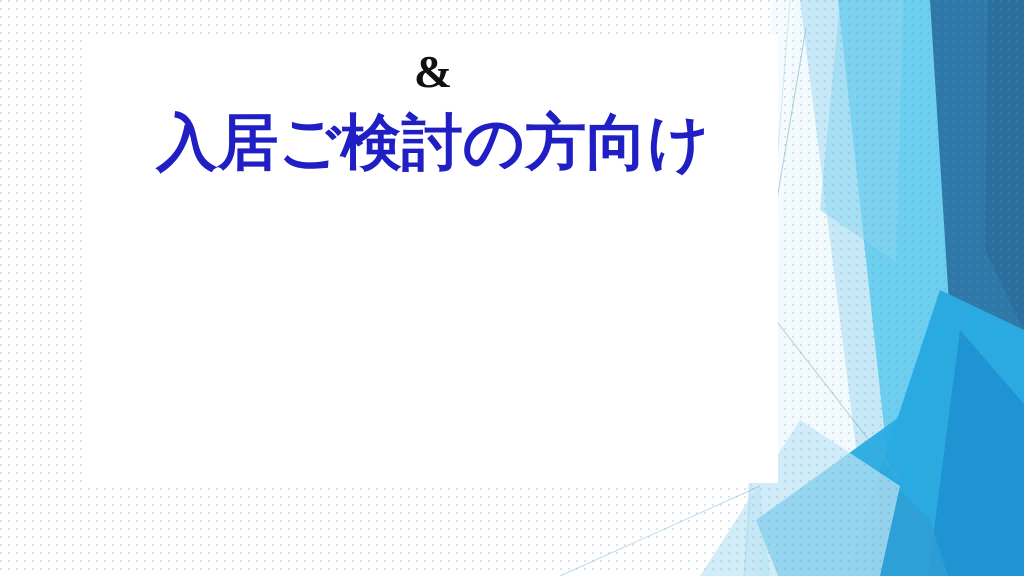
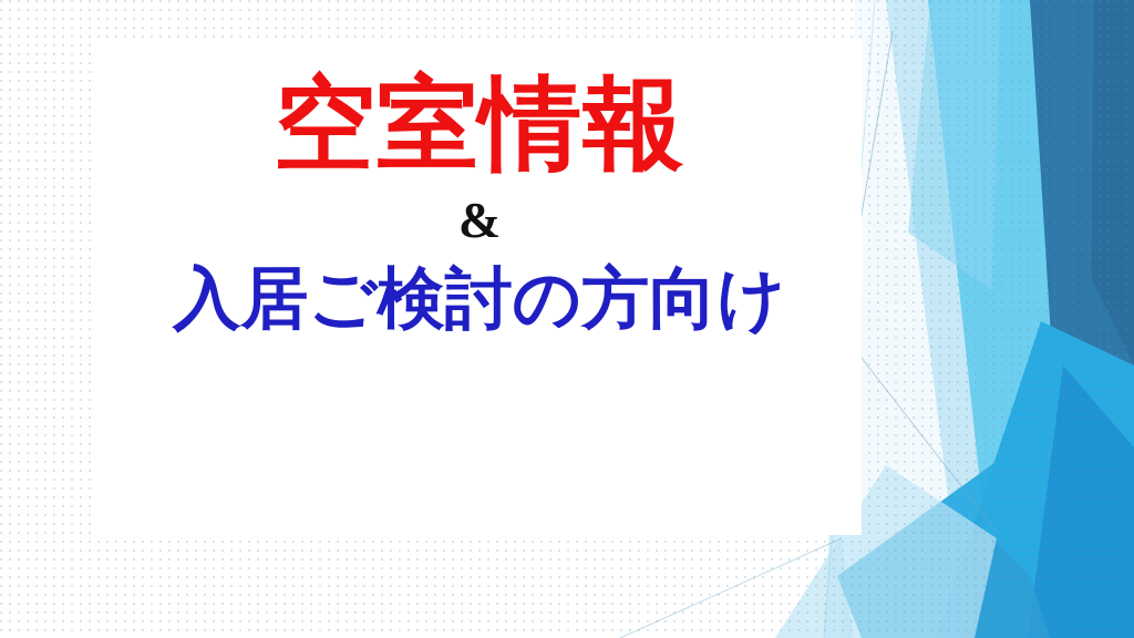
+ 空室情報
  &
  入居ご検討の方向け
